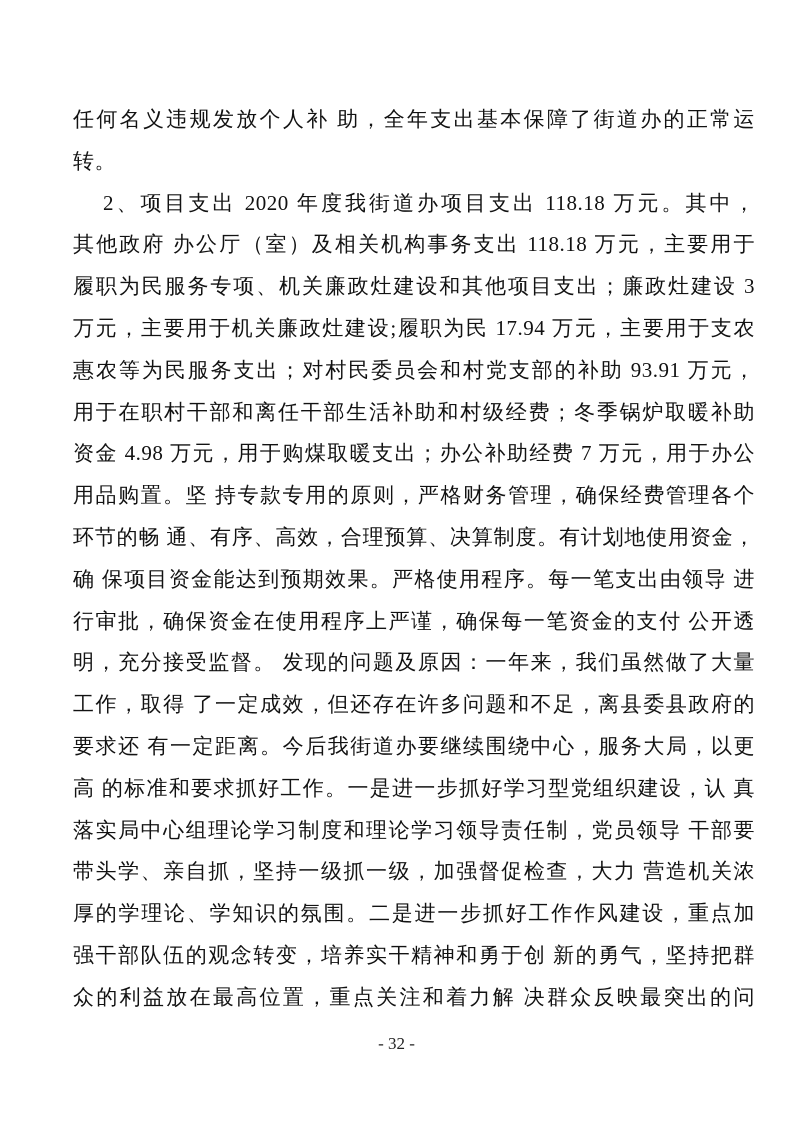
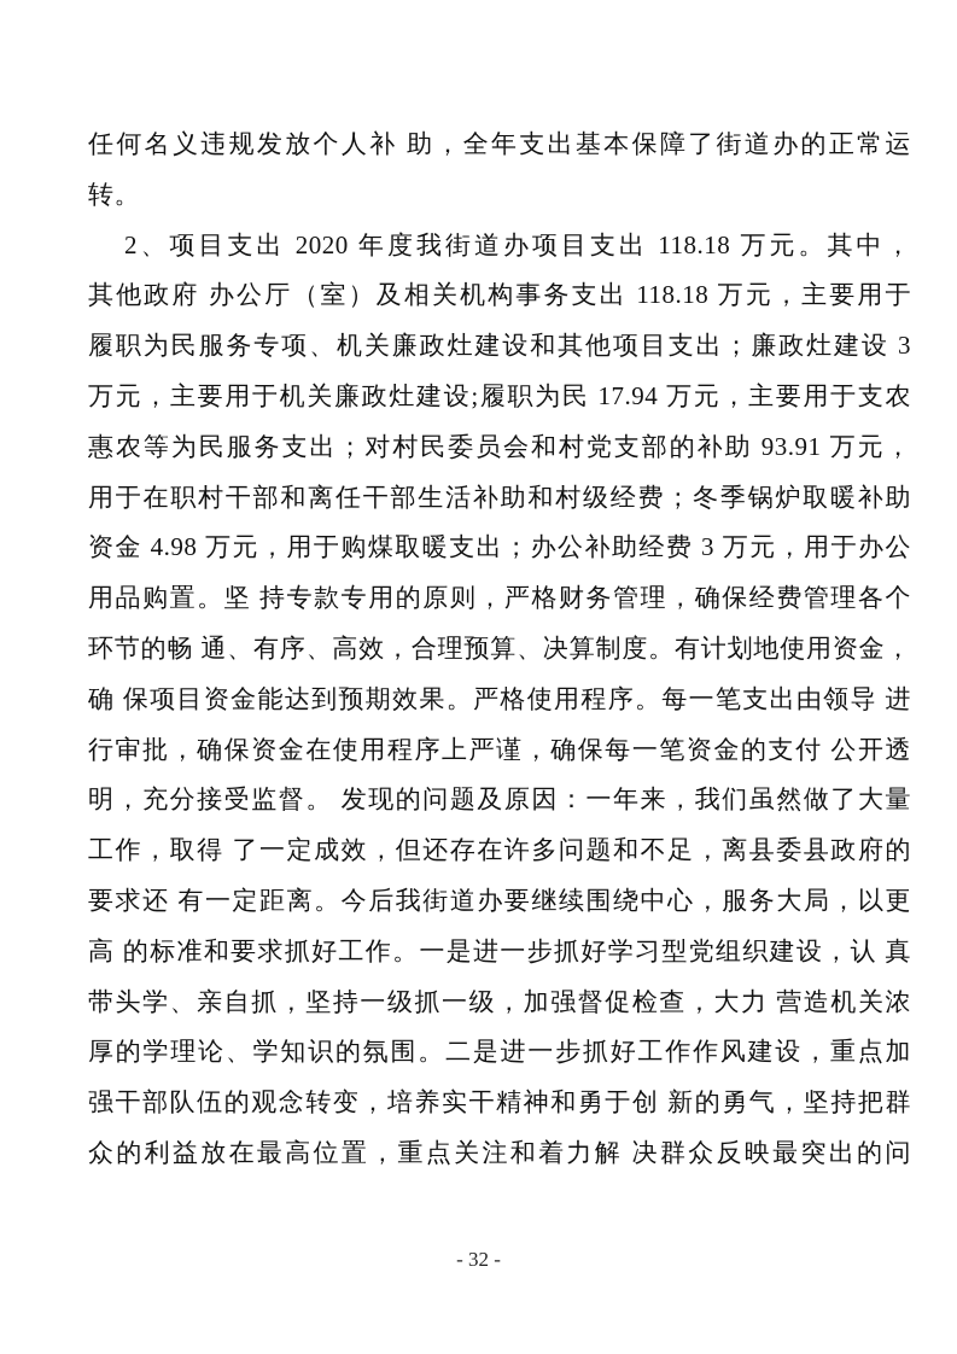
  任何名义违规发放个人补 助，全年支出基本保障了街道办的正常运
  转。
  2、项目支出 2020 年度我街道办项目支出 118.18 万元。其中，
  其他政府 办公厅（室）及相关机构事务支出 118.18 万元，主要用于
  履职为民服务专项、机关廉政灶建设和其他项目支出；廉政灶建设 3
  万元，主要用于机关廉政灶建设;履职为民 17.94 万元，主要用于支农
  惠农等为民服务支出；对村民委员会和村党支部的补助 93.91 万元，
  用于在职村干部和离任干部生活补助和村级经费；冬季锅炉取暖补助
- 资金 4.98 万元，用于购煤取暖支出；办公补助经费 7 万元，用于办公
+ 资金 4.98 万元，用于购煤取暖支出；办公补助经费 3 万元，用于办公
  用品购置。坚 持专款专用的原则，严格财务管理，确保经费管理各个
  环节的畅 通、有序、高效，合理预算、决算制度。有计划地使用资金，
  确 保项目资金能达到预期效果。严格使用程序。每一笔支出由领导 进
  行审批，确保资金在使用程序上严谨，确保每一笔资金的支付 公开透
  明，充分接受监督。 发现的问题及原因：一年来，我们虽然做了大量
  工作，取得 了一定成效，但还存在许多问题和不足，离县委县政府的
  要求还 有一定距离。今后我街道办要继续围绕中心，服务大局，以更
  高 的标准和要求抓好工作。一是进一步抓好学习型党组织建设，认 真
- 落实局中心组理论学习制度和理论学习领导责任制，党员领导 干部要
  带头学、亲自抓，坚持一级抓一级，加强督促检查，大力 营造机关浓
  厚的学理论、学知识的氛围。二是进一步抓好工作作风建设，重点加
  强干部队伍的观念转变，培养实干精神和勇于创 新的勇气，坚持把群
  众的利益放在最高位置，重点关注和着力解 决群众反映最突出的问
  - 32 -
